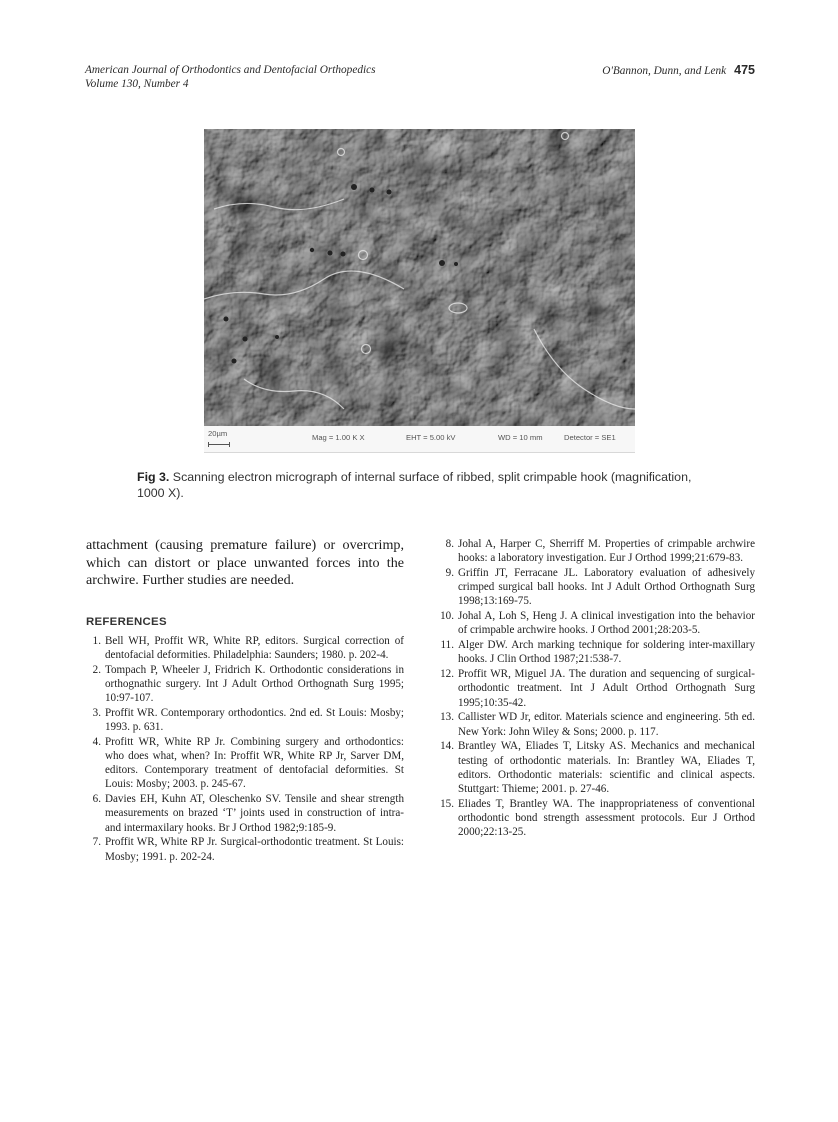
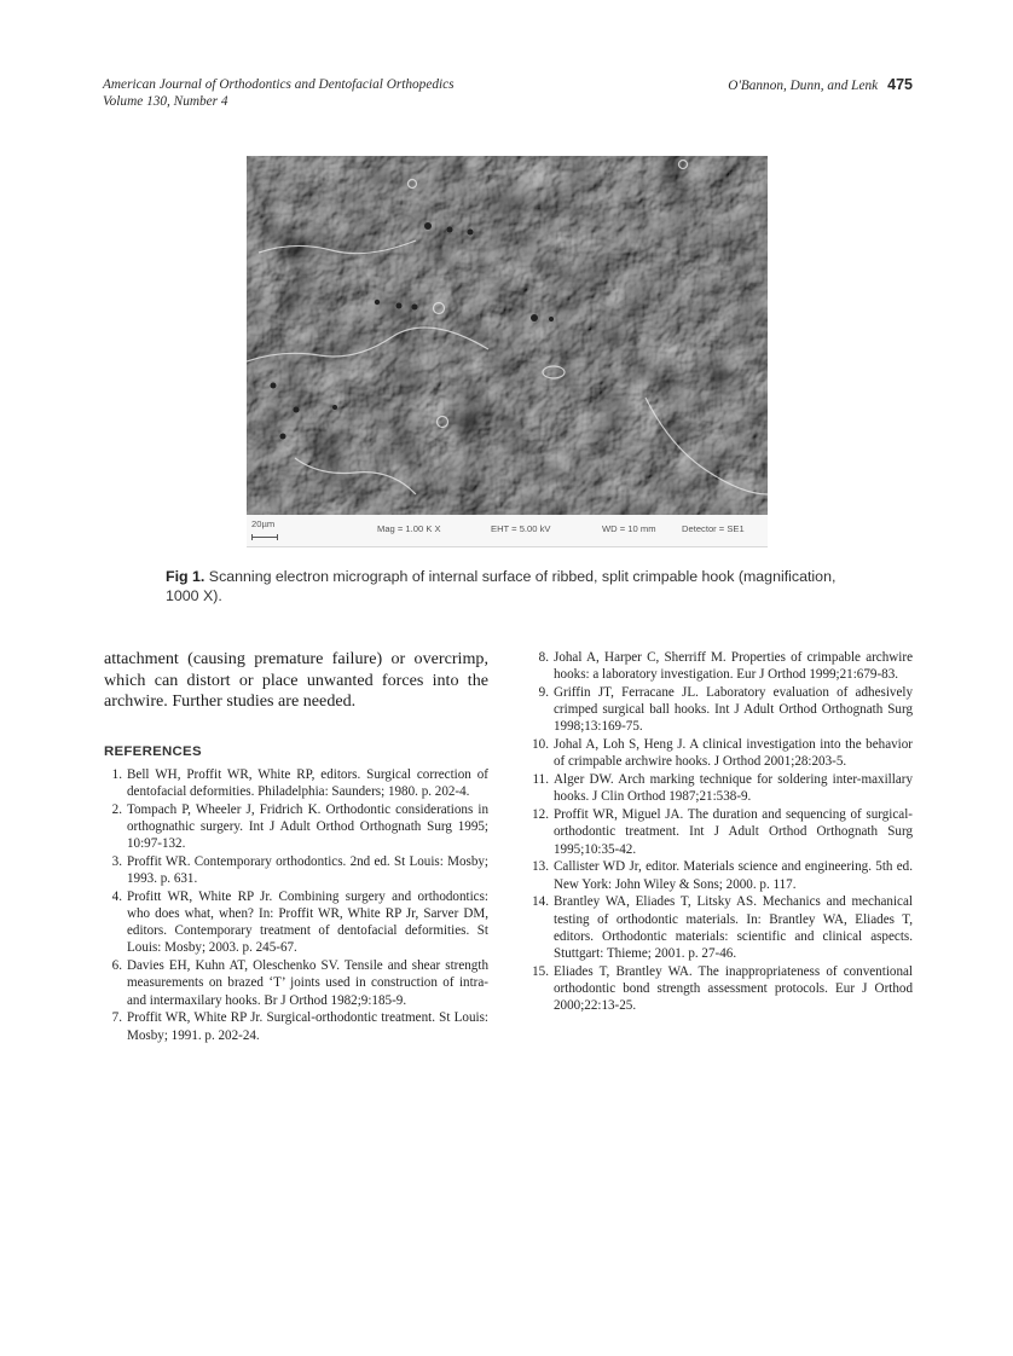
  American Journal of Orthodontics and Dentofacial Orthopedics
  Volume 130, Number 4
  O'Bannon, Dunn, and Lenk 475
  20µm
  Mag = 1.00 K X
  EHT = 5.00 kV
  WD = 10 mm
  Detector = SE1
- Fig 3. Scanning electron micrograph of internal surface of ribbed, split crimpable hook (magnification, 1000 X).
+ Fig 1. Scanning electron micrograph of internal surface of ribbed, split crimpable hook (magnification, 1000 X).
  attachment (causing premature failure) or overcrimp, which can distort or place unwanted forces into the archwire. Further studies are needed.
  REFERENCES
  1.
  Bell WH, Proffit WR, White RP, editors. Surgical correction of dentofacial deformities. Philadelphia: Saunders; 1980. p. 202-4.
  2.
- Tompach P, Wheeler J, Fridrich K. Orthodontic considerations in orthognathic surgery. Int J Adult Orthod Orthognath Surg 1995; 10:97-107.
+ Tompach P, Wheeler J, Fridrich K. Orthodontic considerations in orthognathic surgery. Int J Adult Orthod Orthognath Surg 1995; 10:97-132.
  3.
  Proffit WR. Contemporary orthodontics. 2nd ed. St Louis: Mosby; 1993. p. 631.
  4.
  Profitt WR, White RP Jr. Combining surgery and orthodontics: who does what, when? In: Proffit WR, White RP Jr, Sarver DM, editors. Contemporary treatment of dentofacial deformities. St Louis: Mosby; 2003. p. 245-67.
  6.
  Davies EH, Kuhn AT, Oleschenko SV. Tensile and shear strength measurements on brazed ‘T’ joints used in construction of intra- and intermaxilary hooks. Br J Orthod 1982;9:185-9.
  7.
  Proffit WR, White RP Jr. Surgical-orthodontic treatment. St Louis: Mosby; 1991. p. 202-24.
  8.
  Johal A, Harper C, Sherriff M. Properties of crimpable archwire hooks: a laboratory investigation. Eur J Orthod 1999;21:679-83.
  9.
  Griffin JT, Ferracane JL. Laboratory evaluation of adhesively crimped surgical ball hooks. Int J Adult Orthod Orthognath Surg 1998;13:169-75.
  10.
  Johal A, Loh S, Heng J. A clinical investigation into the behavior of crimpable archwire hooks. J Orthod 2001;28:203-5.
  11.
- Alger DW. Arch marking technique for soldering inter-maxillary hooks. J Clin Orthod 1987;21:538-7.
+ Alger DW. Arch marking technique for soldering inter-maxillary hooks. J Clin Orthod 1987;21:538-9.
  12.
  Proffit WR, Miguel JA. The duration and sequencing of surgical-orthodontic treatment. Int J Adult Orthod Orthognath Surg 1995;10:35-42.
  13.
  Callister WD Jr, editor. Materials science and engineering. 5th ed. New York: John Wiley & Sons; 2000. p. 117.
  14.
  Brantley WA, Eliades T, Litsky AS. Mechanics and mechanical testing of orthodontic materials. In: Brantley WA, Eliades T, editors. Orthodontic materials: scientific and clinical aspects. Stuttgart: Thieme; 2001. p. 27-46.
  15.
  Eliades T, Brantley WA. The inappropriateness of conventional orthodontic bond strength assessment protocols. Eur J Orthod 2000;22:13-25.
